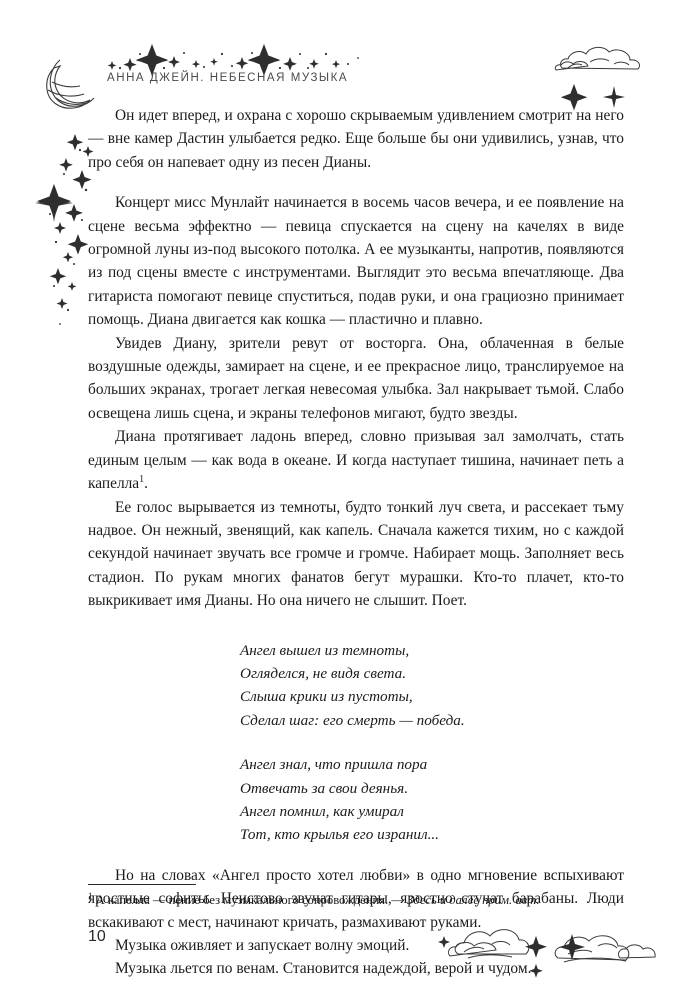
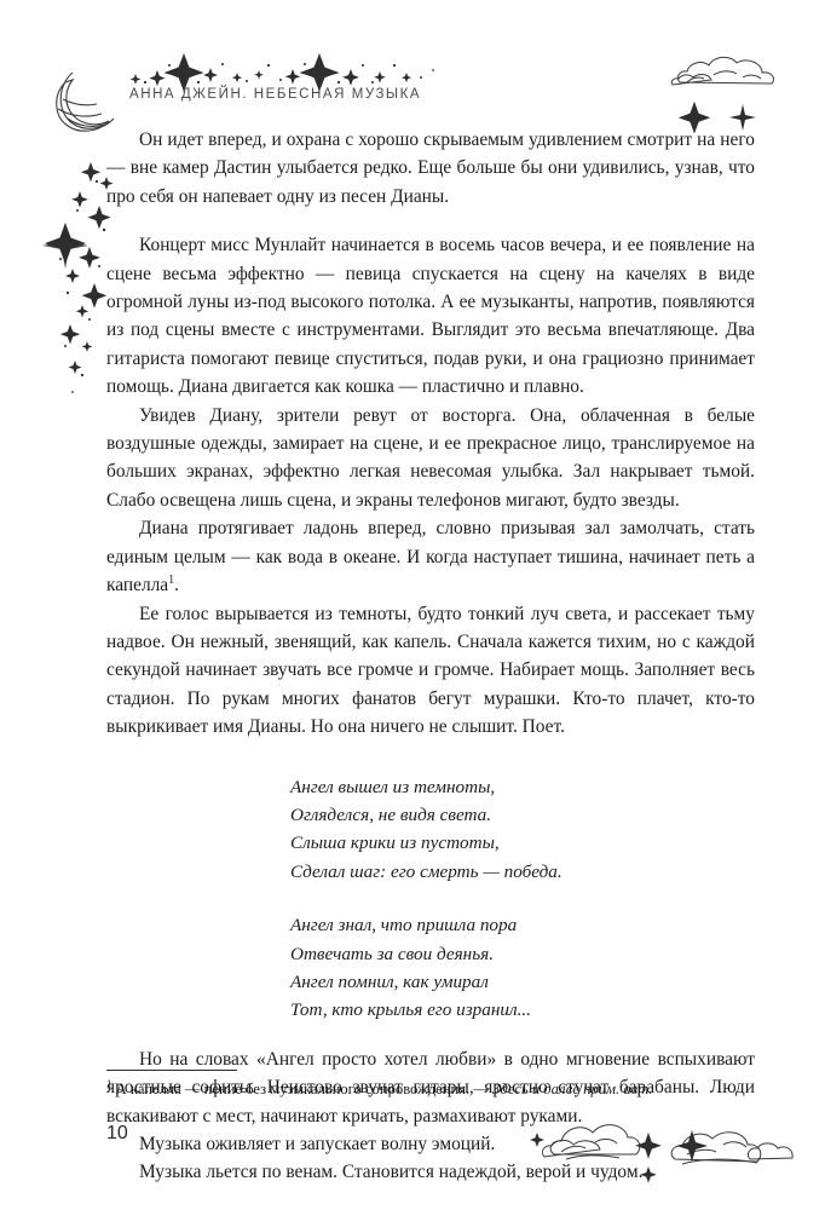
  АННА ДЖЕЙН. НЕБЕСНАЯ МУЗЫКА
  Он идет вперед, и охрана с хорошо скрываемым удивлением смотрит на него — вне камер Дастин улыбается редко. Еще больше бы они удивились, узнав, что про себя он напевает одну из песен Дианы.
  Концерт мисс Мунлайт начинается в восемь часов вечера, и ее появление на сцене весьма эффектно — певица спускается на сцену на качелях в виде огромной луны из-под высокого потолка. А ее музыканты, напротив, появляются из под сцены вместе с инструментами. Выглядит это весьма впечатляюще. Два гитариста помогают певице спуститься, подав руки, и она грациозно принимает помощь. Диана двигается как кошка — пластично и плавно.
- Увидев Диану, зрители ревут от восторга. Она, облаченная в белые воздушные одежды, замирает на сцене, и ее прекрасное лицо, транслируемое на больших экранах, трогает легкая невесомая улыбка. Зал накрывает тьмой. Слабо освещена лишь сцена, и экраны телефонов мигают, будто звезды.
+ Увидев Диану, зрители ревут от восторга. Она, облаченная в белые воздушные одежды, замирает на сцене, и ее прекрасное лицо, транслируемое на больших экранах, эффектно легкая невесомая улыбка. Зал накрывает тьмой. Слабо освещена лишь сцена, и экраны телефонов мигают, будто звезды.
  Диана протягивает ладонь вперед, словно призывая зал замолчать, стать единым целым — как вода в океане. И когда наступает тишина, начинает петь а капелла1.
  Ее голос вырывается из темноты, будто тонкий луч света, и рассекает тьму надвое. Он нежный, звенящий, как капель. Сначала кажется тихим, но с каждой секундой начинает звучать все громче и громче. Набирает мощь. Заполняет весь стадион. По рукам многих фанатов бегут мурашки. Кто-то плачет, кто-то выкрикивает имя Дианы. Но она ничего не слышит. Поет.
  Ангел вышел из темноты,
  Огляделся, не видя света.
  Слыша крики из пустоты,
  Сделал шаг: его смерть — победа.
  Ангел знал, что пришла пора
  Отвечать за свои деянья.
  Ангел помнил, как умирал
  Тот, кто крылья его изранил...
  Но на словах «Ангел просто хотел любви» в одно мгновение вспыхивают яростные софиты. Неистово звучат гитары, яростно стучат барабаны. Люди вскакивают с мест, начинают кричать, размахивают руками.
  Музыка оживляет и запускает волну эмоций.
  Музыка льется по венам. Становится надеждой, верой и чудом.
  1 А капелла — пение без музыкального сопровождения. — Здесь и далее прим. авт.
  10
